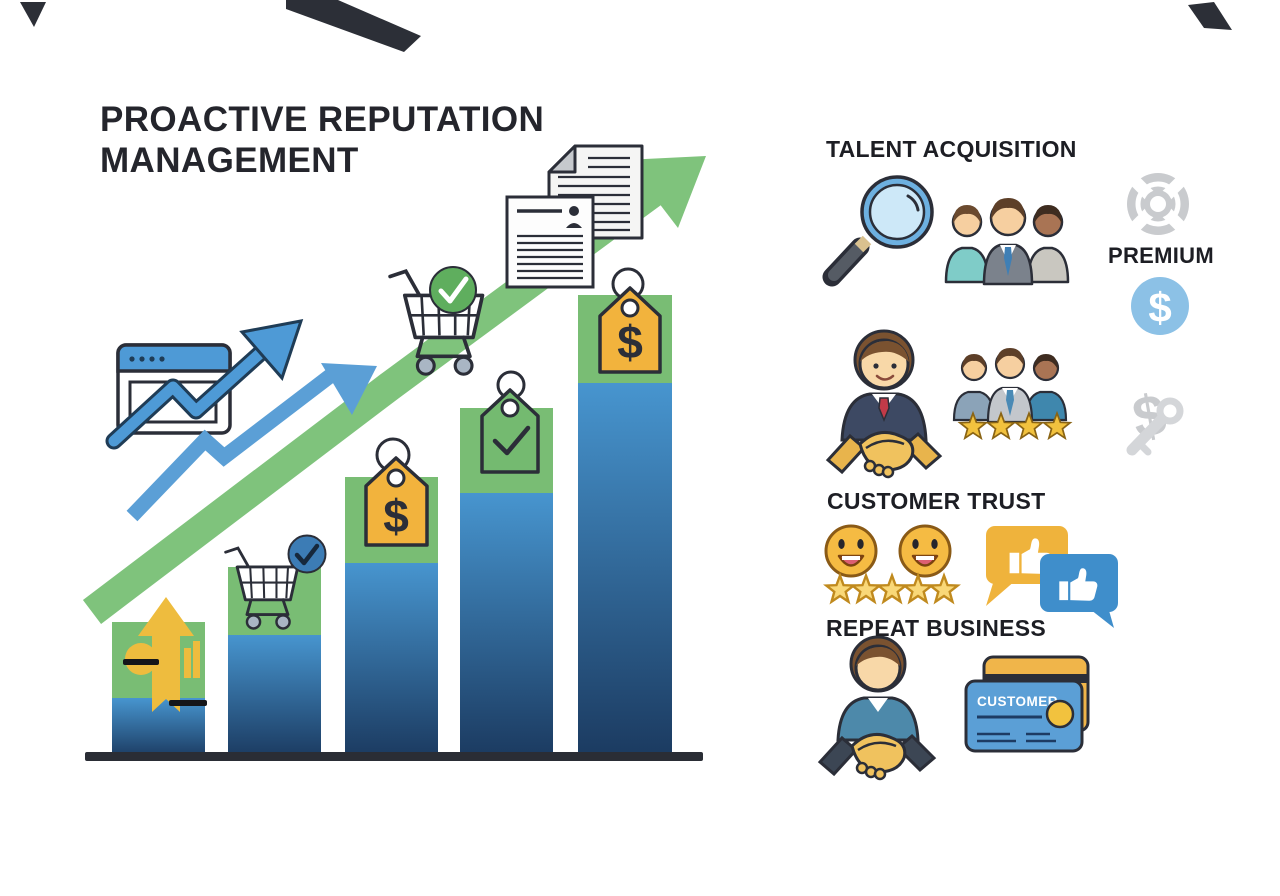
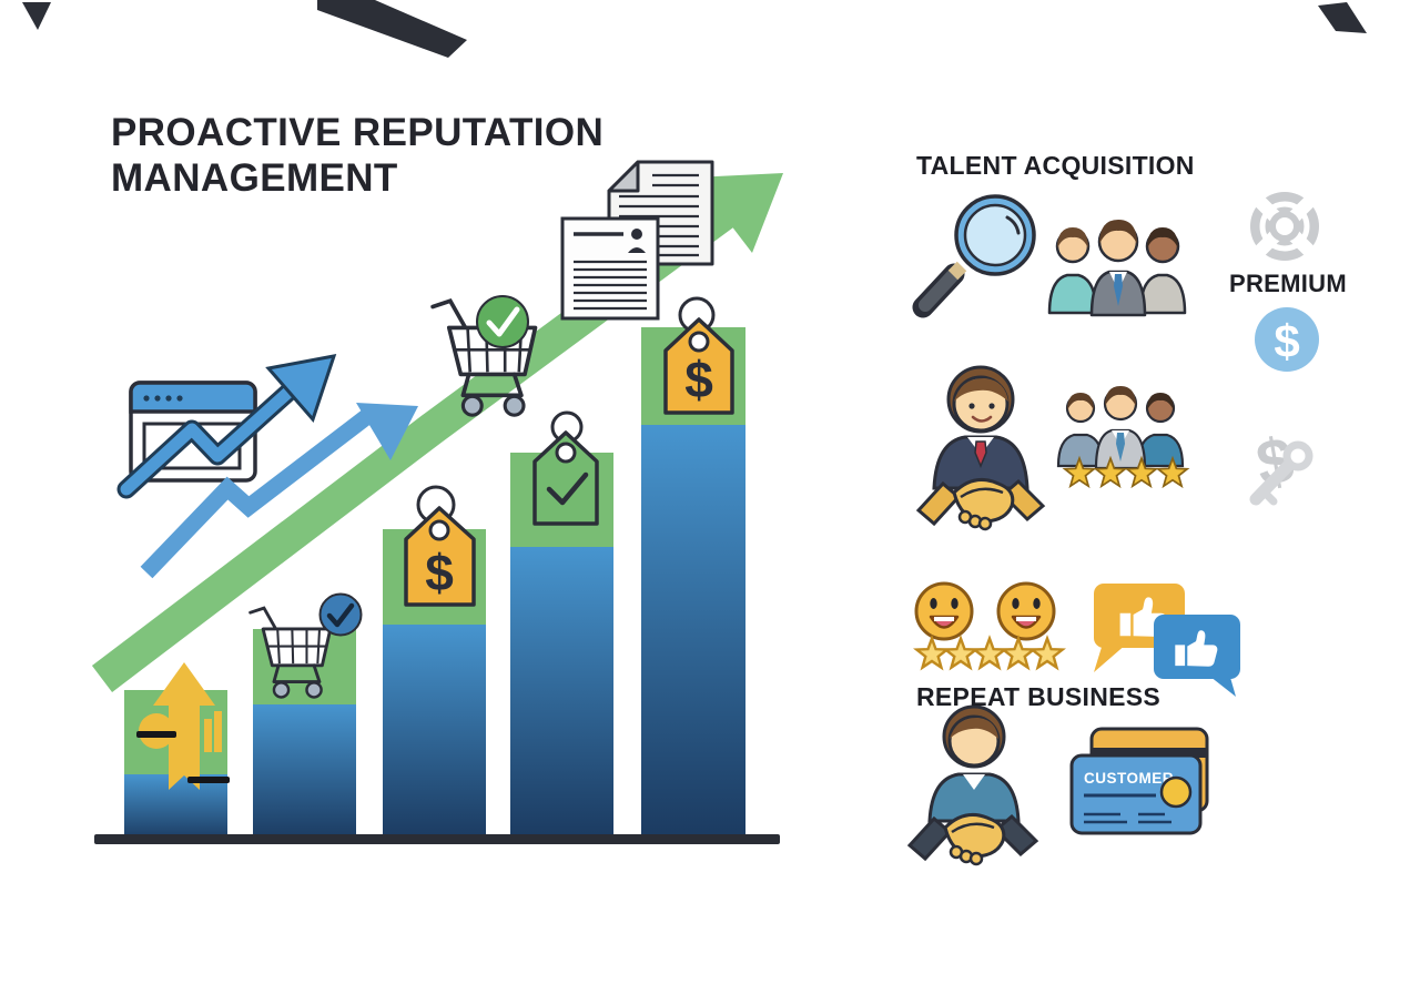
  $
  $
  $
  CUSTOMER
  PROACTIVE REPUTATION MANAGEMENT
  TALENT ACQUISITION
  PREMIUM
- CUSTOMER TRUST
  REPEAT BUSINESS
